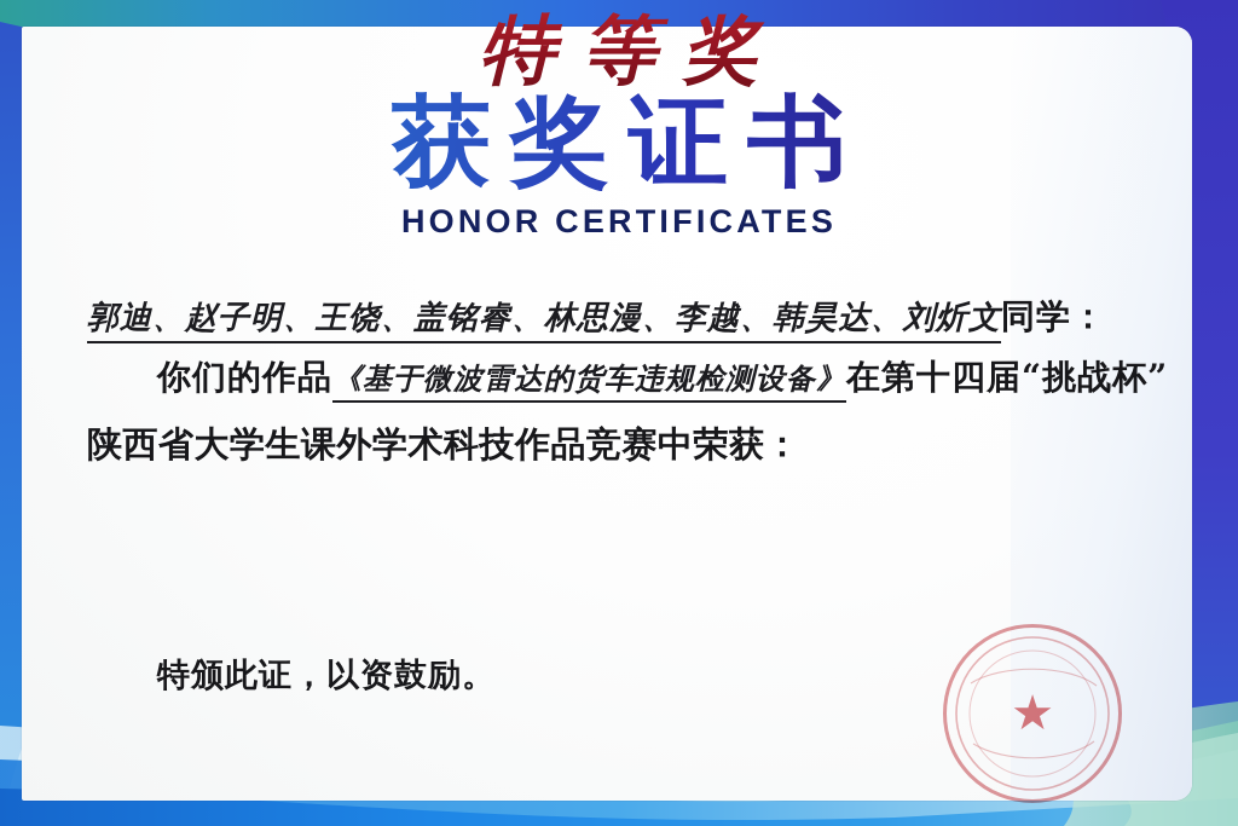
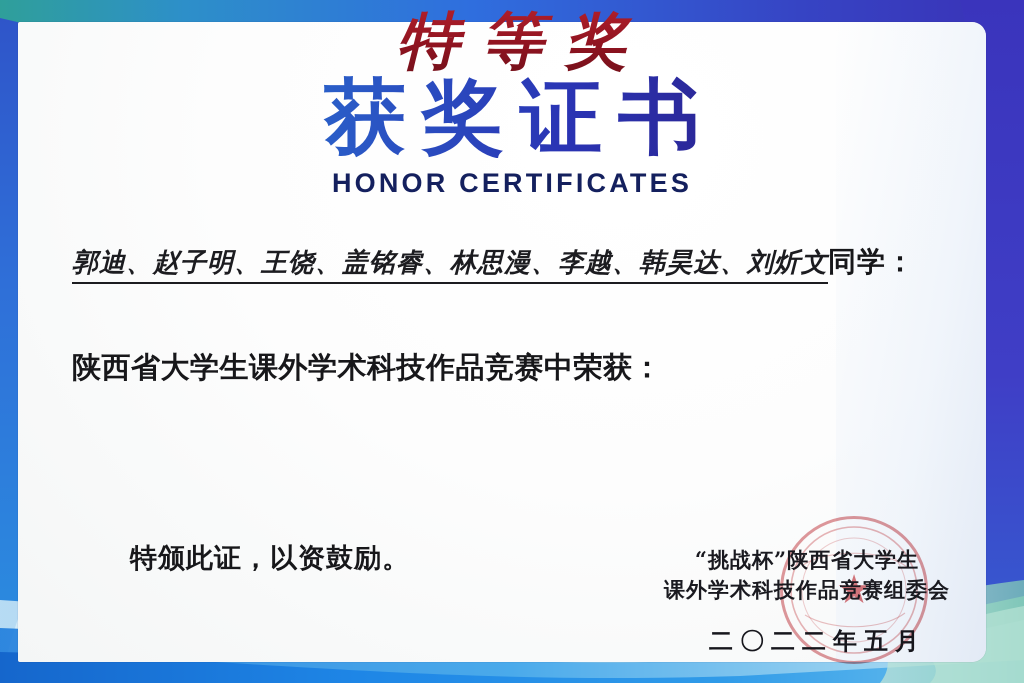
  获奖证书
  HONOR CERTIFICATES
  郭迪、赵子明、王饶、盖铭睿、林思漫、李越、韩昊达、刘炘文同学：
- 你们的作品《基于微波雷达的货车违规检测设备》在第十四届“挑战杯”
  陕西省大学生课外学术科技作品竞赛中荣获：
  特等奖
  特颁此证，以资鼓励。
  ★
+ “挑战杯”陕西省大学生
+ 课外学术科技作品竞赛组委会
+ 二〇二二年五月
